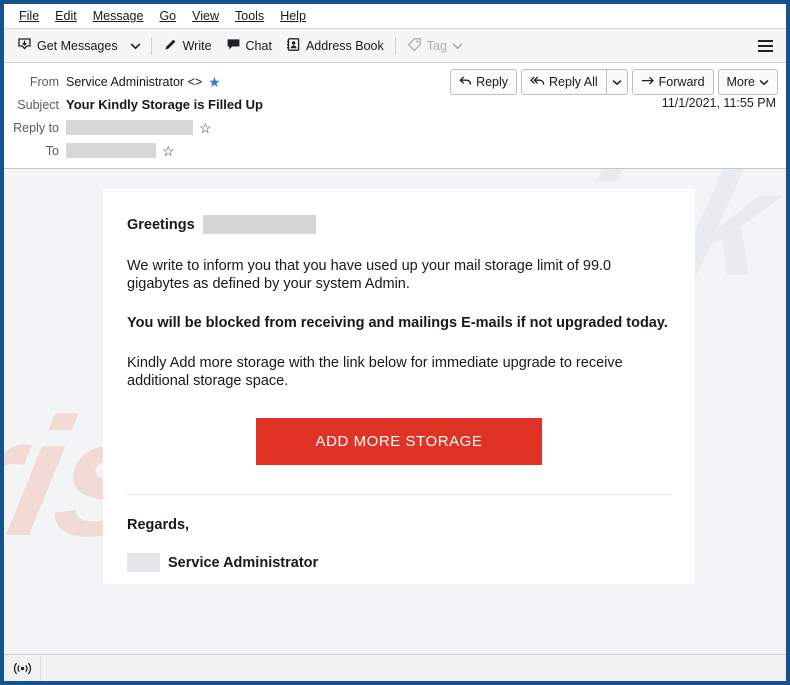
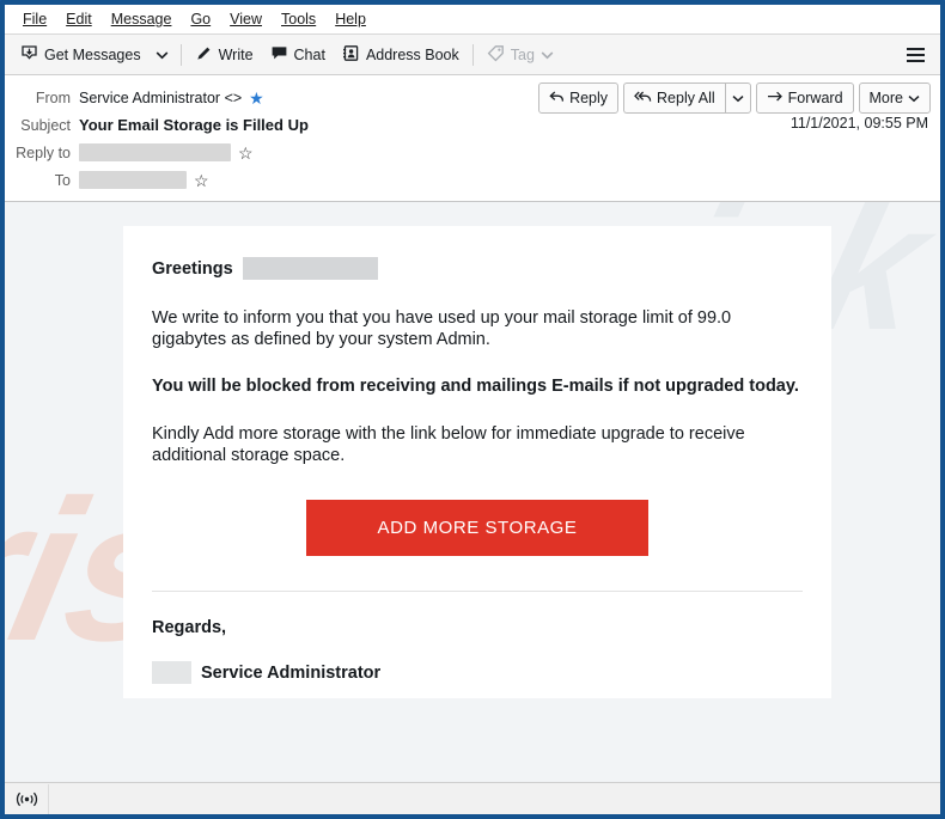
  File
  Edit
  Message
  Go
  View
  Tools
  Help
  Get Messages
  Write
  Chat
  Address Book
  Tag
  From
  Service Administrator <>
  ★
  Subject
- Your Kindly Storage is Filled Up
+ Your Email Storage is Filled Up
  Reply to
  ☆
  To
  ☆
  Reply
  Reply All
  Forward
  More
- 11/1/2021, 11:55 PM
+ 11/1/2021, 09:55 PM
  Greetings
  We write to inform you that you have used up your mail storage limit of 99.0 gigabytes as defined by your system Admin.
  You will be blocked from receiving and mailings E-mails if not upgraded today.
  Kindly Add more storage with the link below for immediate upgrade to receive additional storage space.
  ADD MORE STORAGE
  Regards,
  Service Administrator
